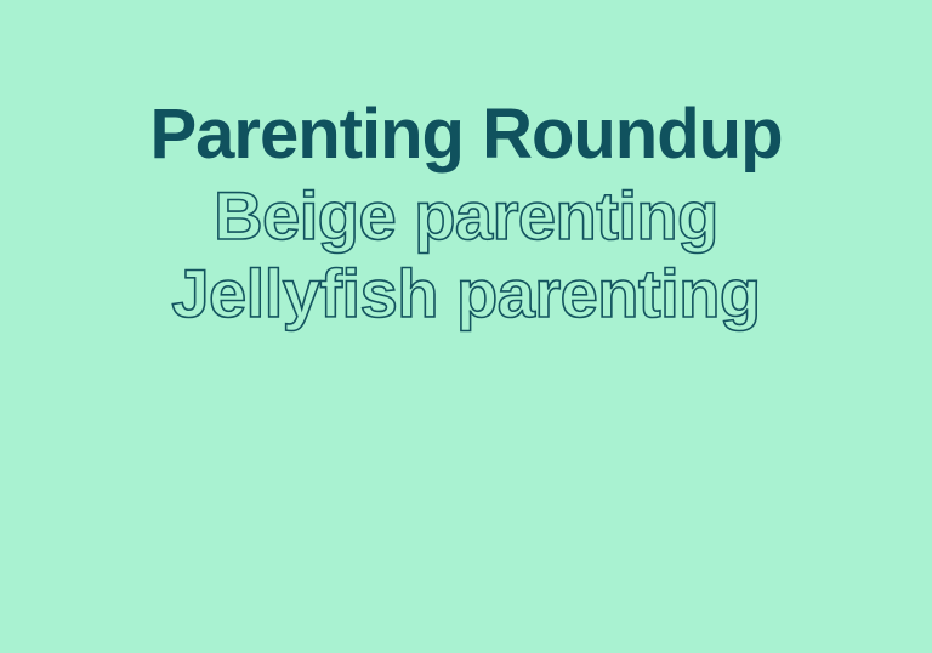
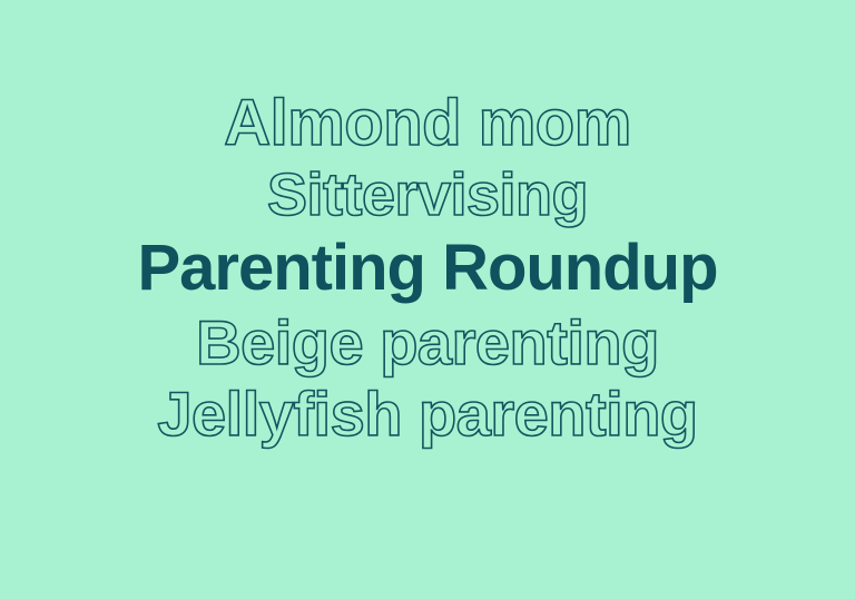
+ Almond mom
+ Sittervising
  Parenting Roundup
  Beige parenting
  Jellyfish parenting
